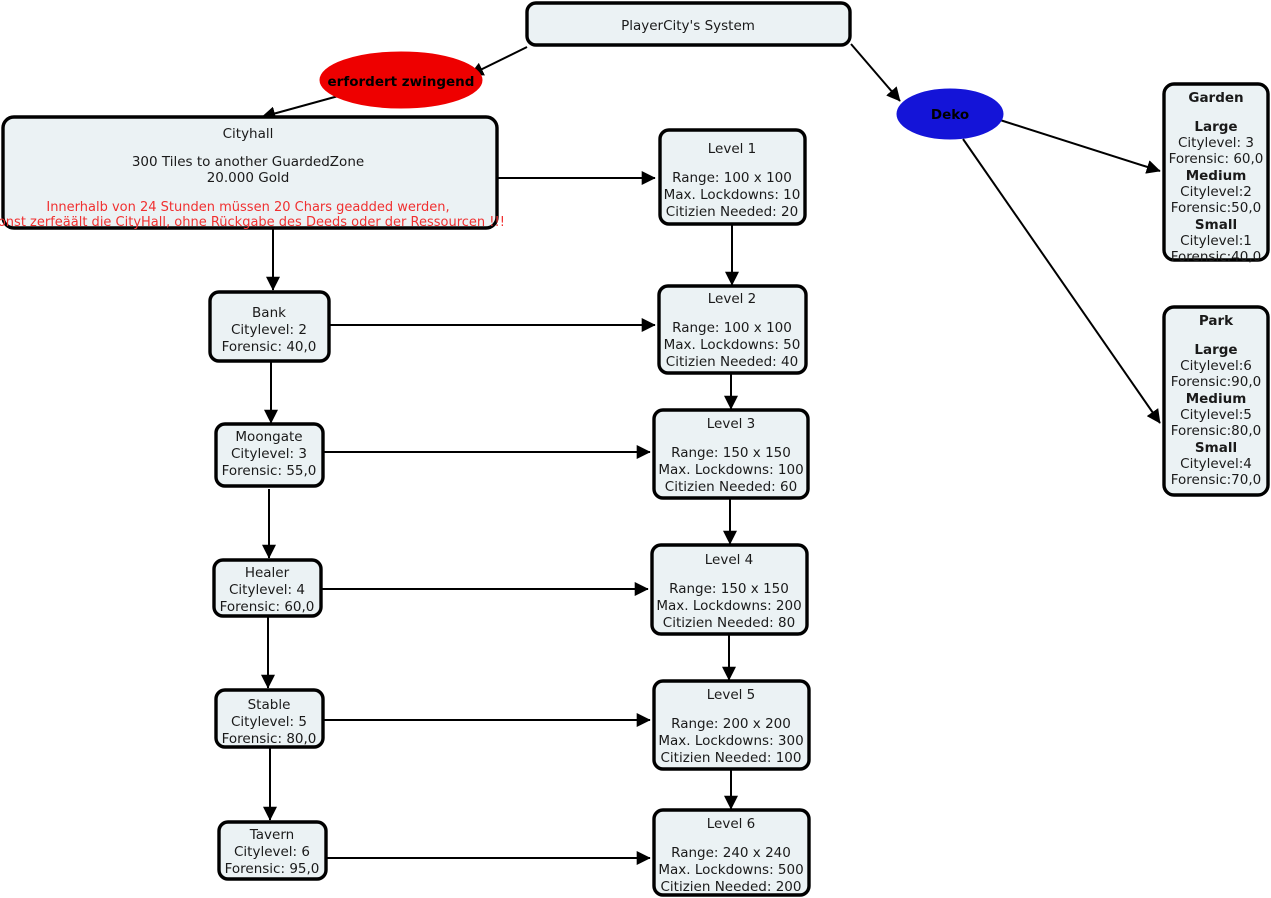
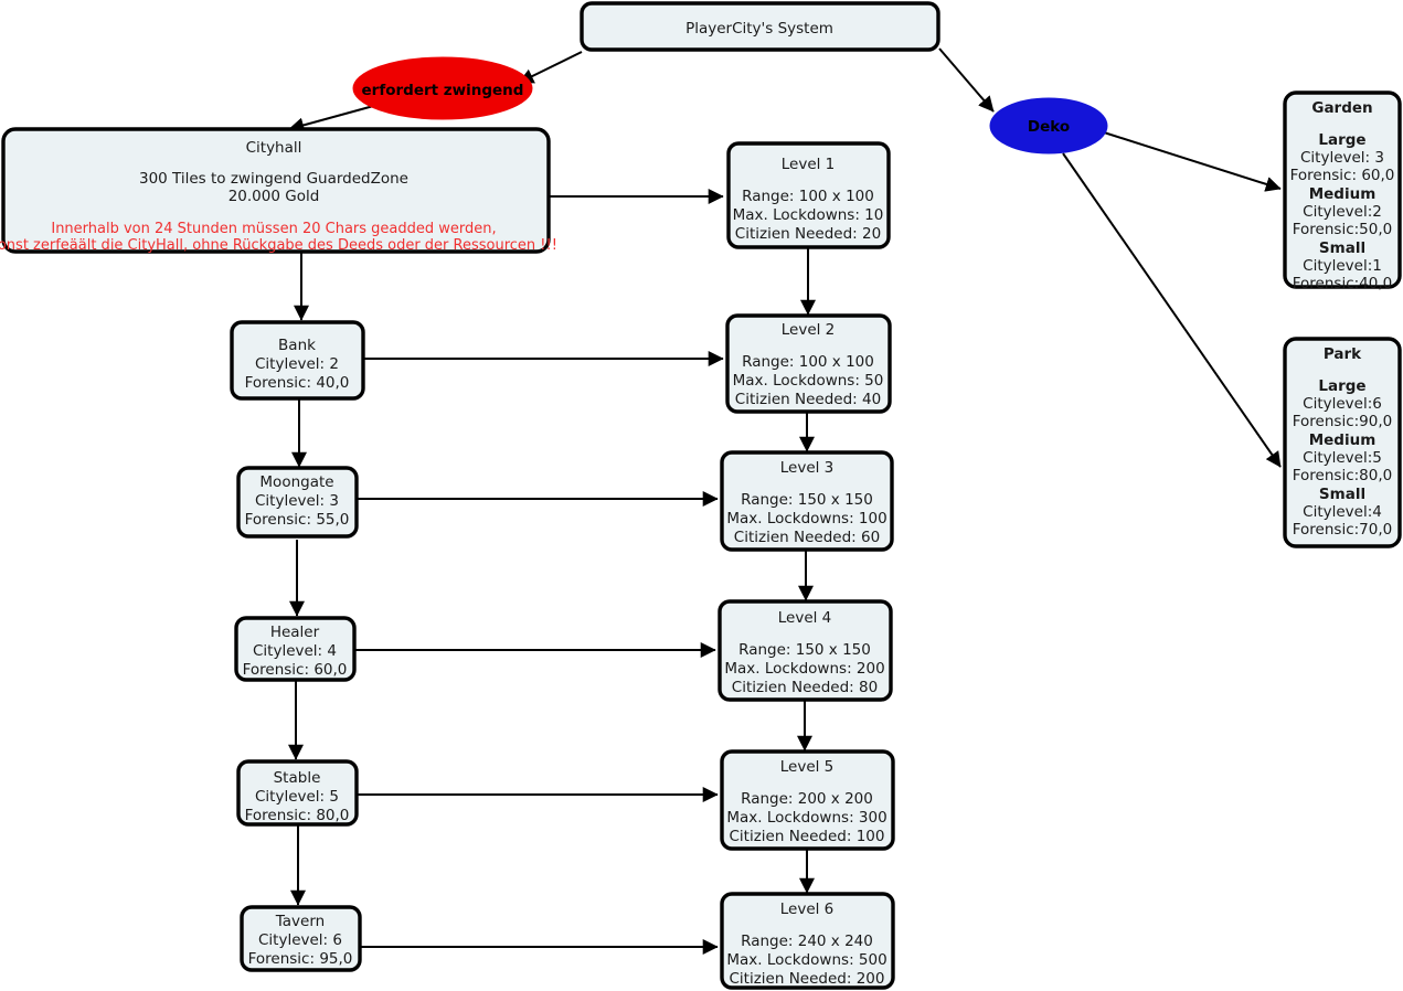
  PlayerCity's System
  erfordert zwingend
  Deko
  Cityhall
- 300 Tiles to another GuardedZone
+ 300 Tiles to zwingend GuardedZone
  20.000 Gold
  Innerhalb von 24 Stunden müssen 20 Chars geadded werden,
  onst zerfeäält die CityHall, ohne Rückgabe des Deeds oder der Ressourcen !!!
  Bank
  Citylevel: 2
  Forensic: 40,0
  Moongate
  Citylevel: 3
  Forensic: 55,0
  Healer
  Citylevel: 4
  Forensic: 60,0
  Stable
  Citylevel: 5
  Forensic: 80,0
  Tavern
  Citylevel: 6
  Forensic: 95,0
  Level 1
  Range: 100 x 100
  Max. Lockdowns: 10
  Citizien Needed: 20
  Level 2
  Range: 100 x 100
  Max. Lockdowns: 50
  Citizien Needed: 40
  Level 3
  Range: 150 x 150
  Max. Lockdowns: 100
  Citizien Needed: 60
  Level 4
  Range: 150 x 150
  Max. Lockdowns: 200
  Citizien Needed: 80
  Level 5
  Range: 200 x 200
  Max. Lockdowns: 300
  Citizien Needed: 100
  Level 6
  Range: 240 x 240
  Max. Lockdowns: 500
  Citizien Needed: 200
  Garden
  Large
  Citylevel: 3
  Forensic: 60,0
  Medium
  Citylevel:2
  Forensic:50,0
  Small
  Citylevel:1
  Forensic:40,0
  Park
  Large
  Citylevel:6
  Forensic:90,0
  Medium
  Citylevel:5
  Forensic:80,0
  Small
  Citylevel:4
  Forensic:70,0
